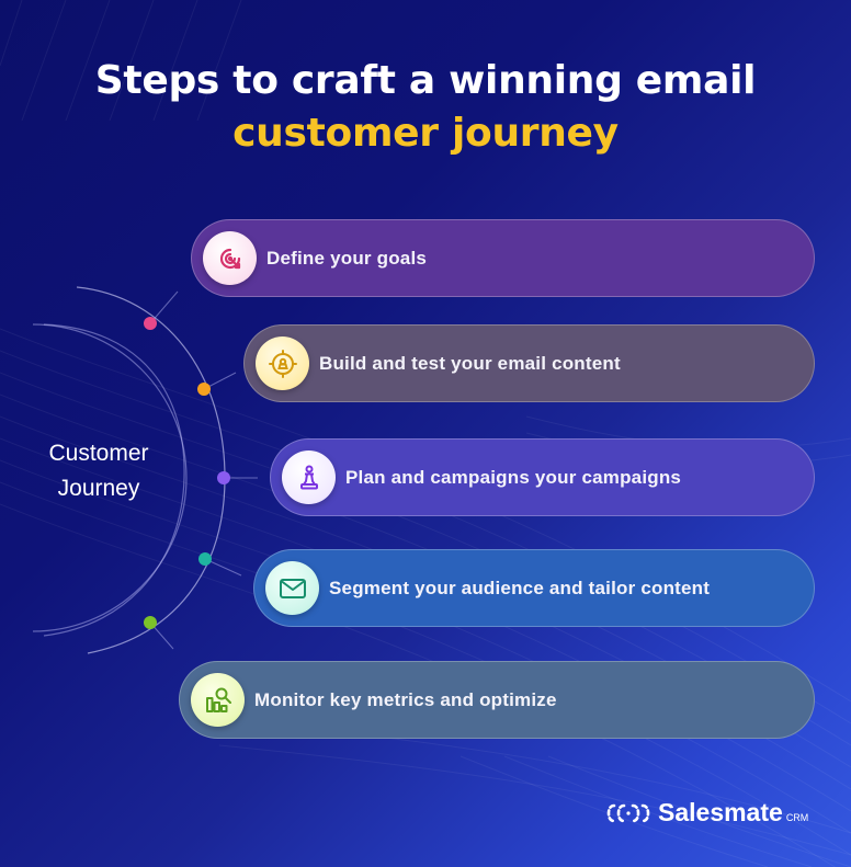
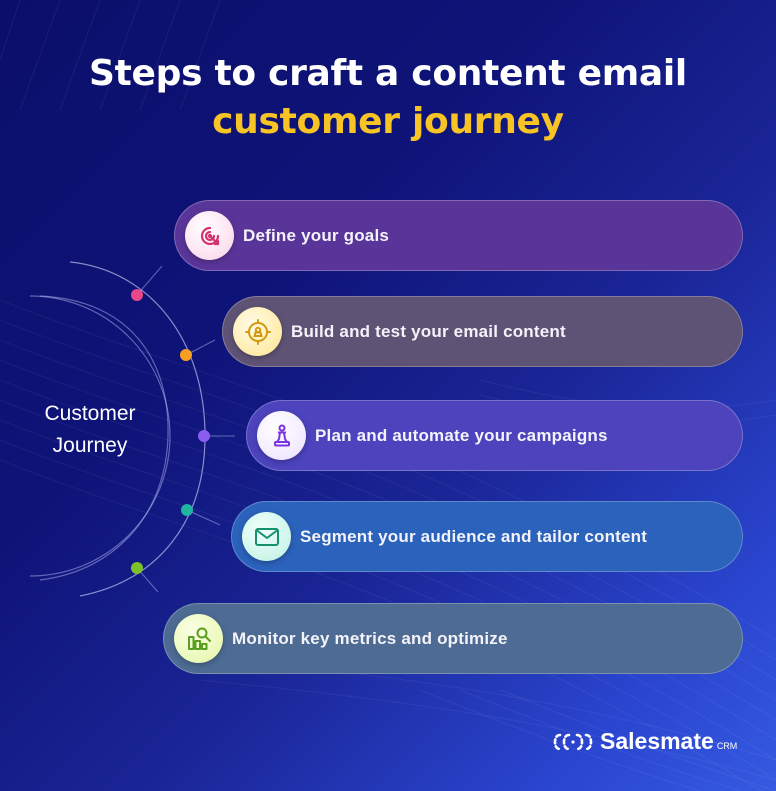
- Steps to craft a winning email
+ Steps to craft a content email
  customer journey
  Customer
  Journey
  Define your goals
  Build and test your email content
- Plan and campaigns your campaigns
+ Plan and automate your campaigns
  Segment your audience and tailor content
  Monitor key metrics and optimize
  Salesmate
  CRM
